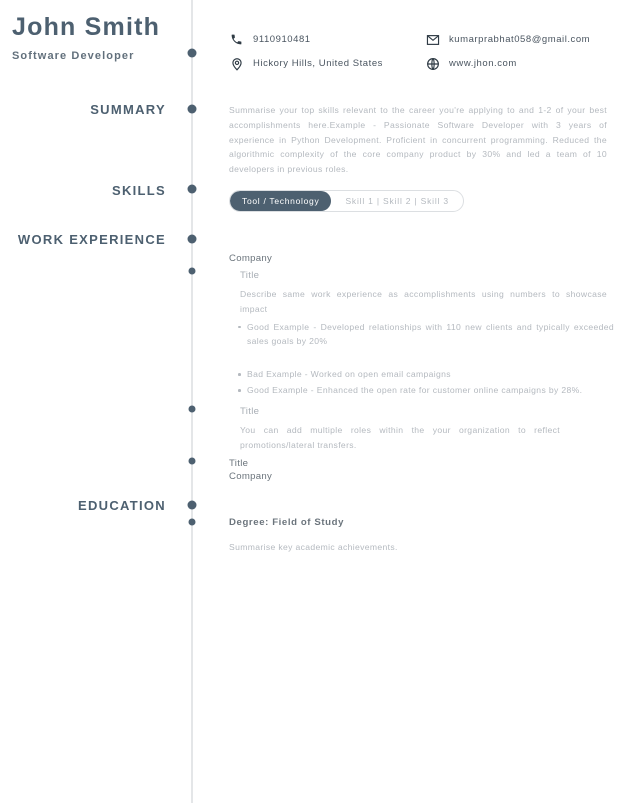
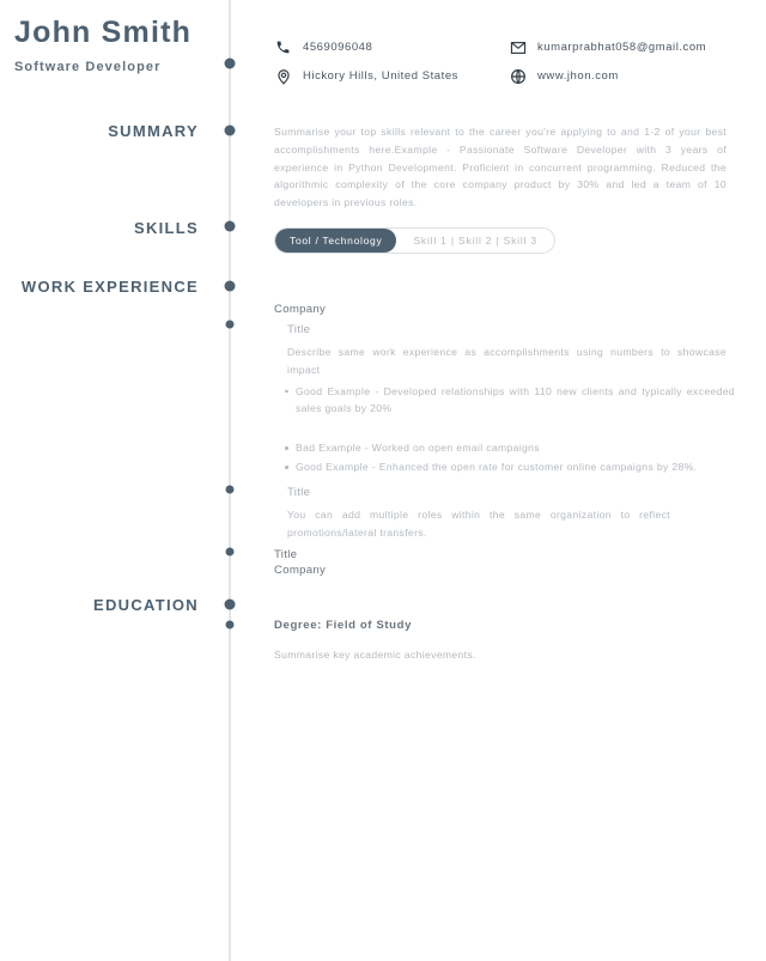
  John Smith
  Software Developer
  SUMMARY
  SKILLS
  WORK EXPERIENCE
  EDUCATION
- 9110910481
+ 4569096048
  kumarprabhat058@gmail.com
  Hickory Hills, United States
  www.jhon.com
  Summarise your top skills relevant to the career you're applying to and 1-2 of your best accomplishments here.Example - Passionate Software Developer with 3 years of experience in Python Development. Proficient in concurrent programming. Reduced the algorithmic complexity of the core company product by 30% and led a team of 10 developers in previous roles.
  Tool / Technology
  Skill 1 | Skill 2 | Skill 3
  Company
  Title
  Describe same work experience as accomplishments using numbers to showcase impact
  Good Example - Developed relationships with 110 new clients and typically exceeded sales goals by 20%
  Bad Example - Worked on open email campaigns
  Good Example - Enhanced the open rate for customer online campaigns by 28%.
  Title
- You can add multiple roles within the your organization to reflect promotions/lateral transfers.
+ You can add multiple roles within the same organization to reflect promotions/lateral transfers.
  Title
  Company
  Degree: Field of Study
  Summarise key academic achievements.
